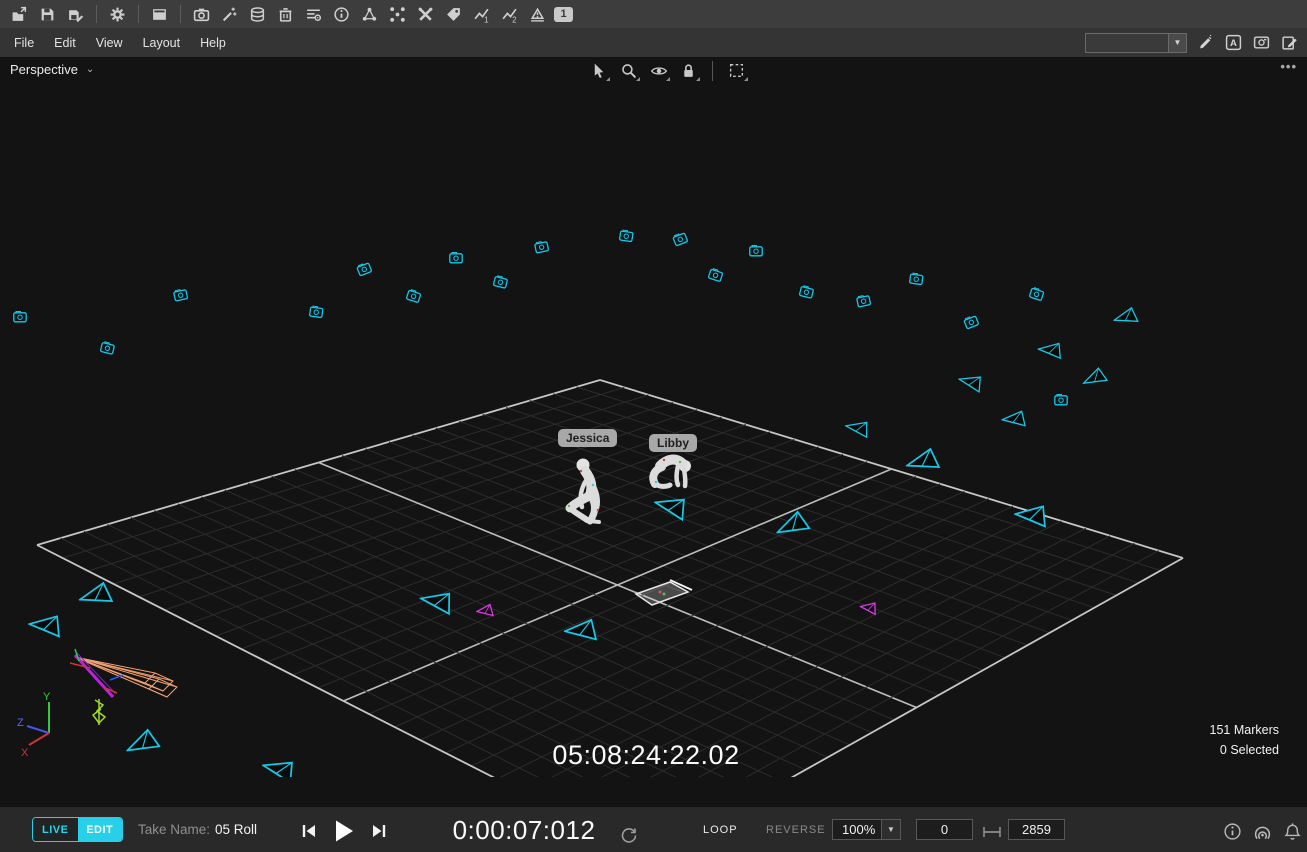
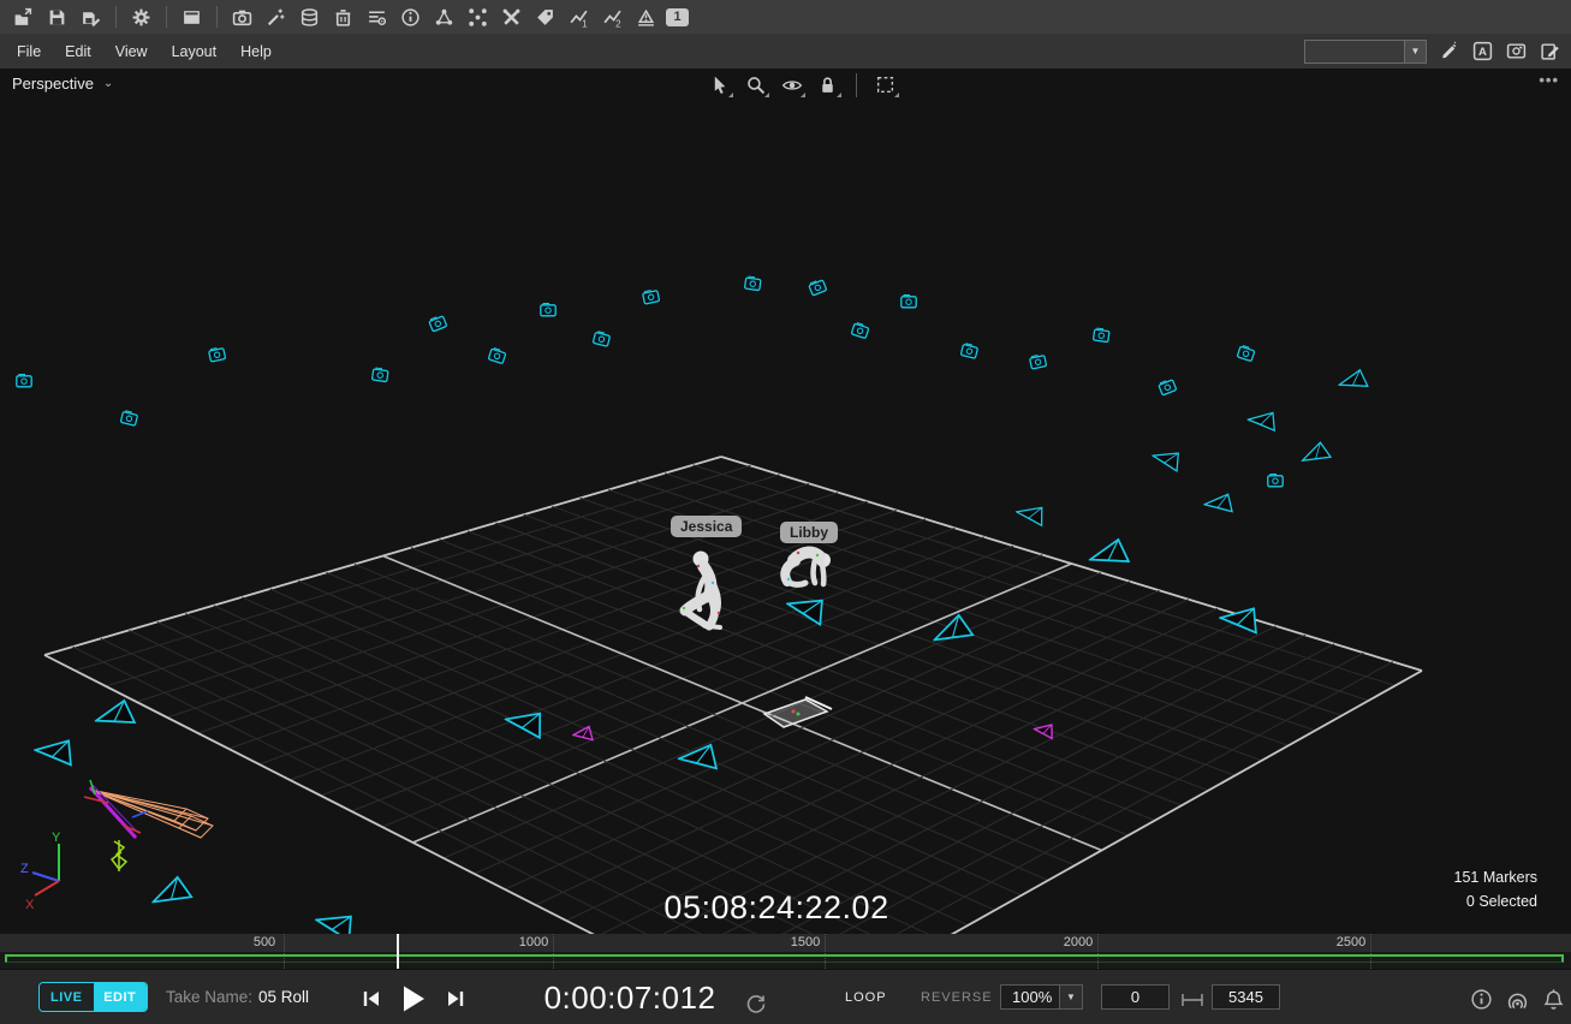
  1
  2
  1
  File
  Edit
  View
  Layout
  Help
  ▼
  A
  Perspective
  ⌄
  •••
  Jessica
  Libby
  Y
  Z
  X
  05:08:24:22.02
  151 Markers
  0 Selected
+ 500
+ 1000
+ 1500
+ 2000
+ 2500
  LIVE
  EDIT
  Take Name:
  05 Roll
  0:00:07:012
  LOOP
  REVERSE
  100%
  ▼
  0
- 2859
+ 5345
